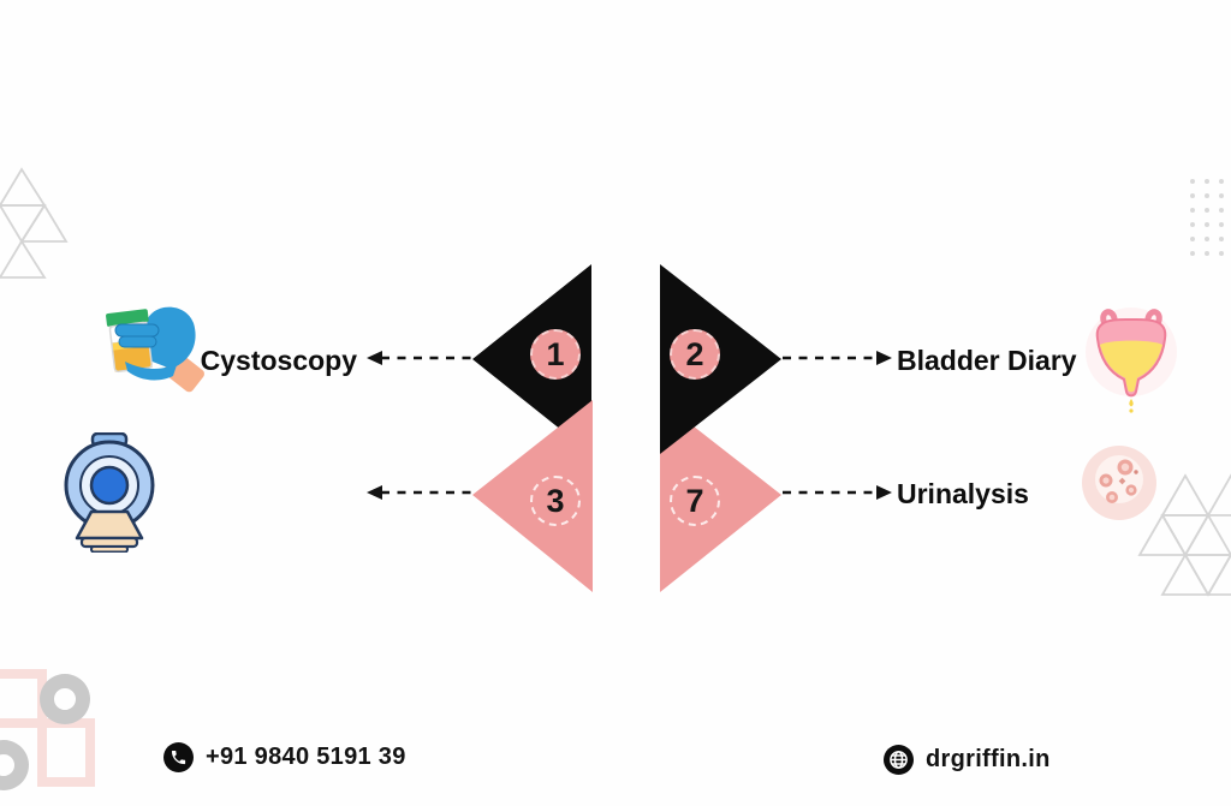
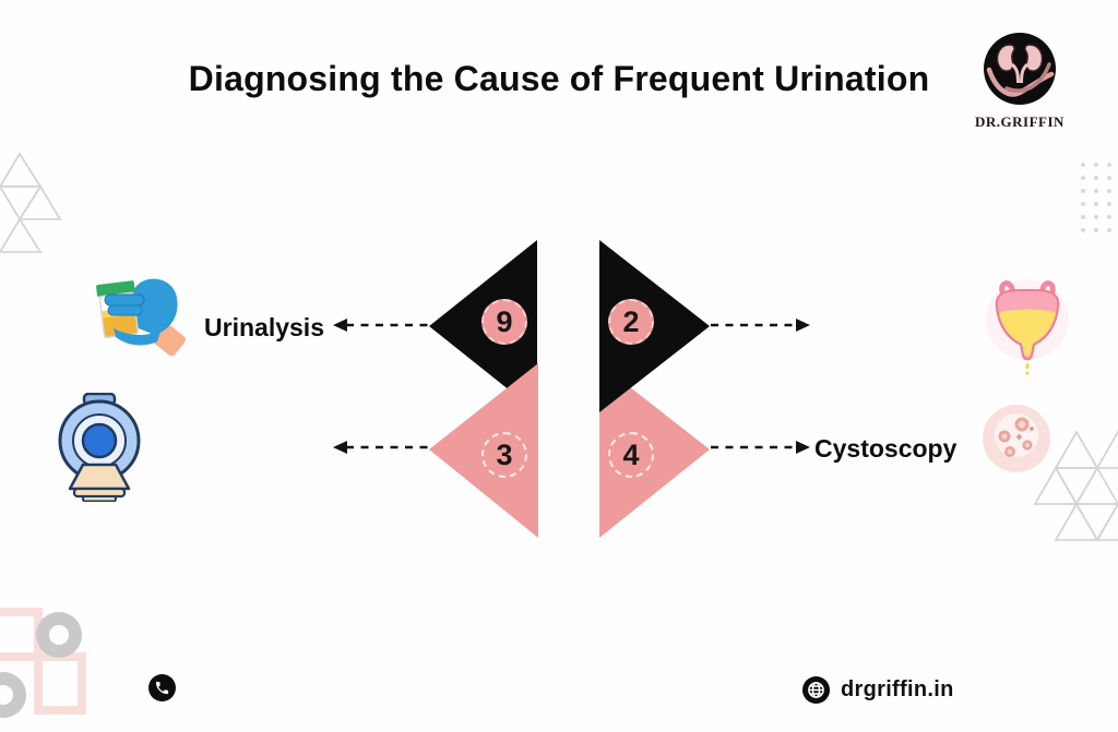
+ Diagnosing the Cause of Frequent Urination
+ DR.GRIFFIN
- 1
+ 9
  2
  3
- 7
+ 4
- Cystoscopy
+ Urinalysis
- Bladder Diary
- Urinalysis
+ Cystoscopy
- +91 9840 5191 39
  drgriffin.in
